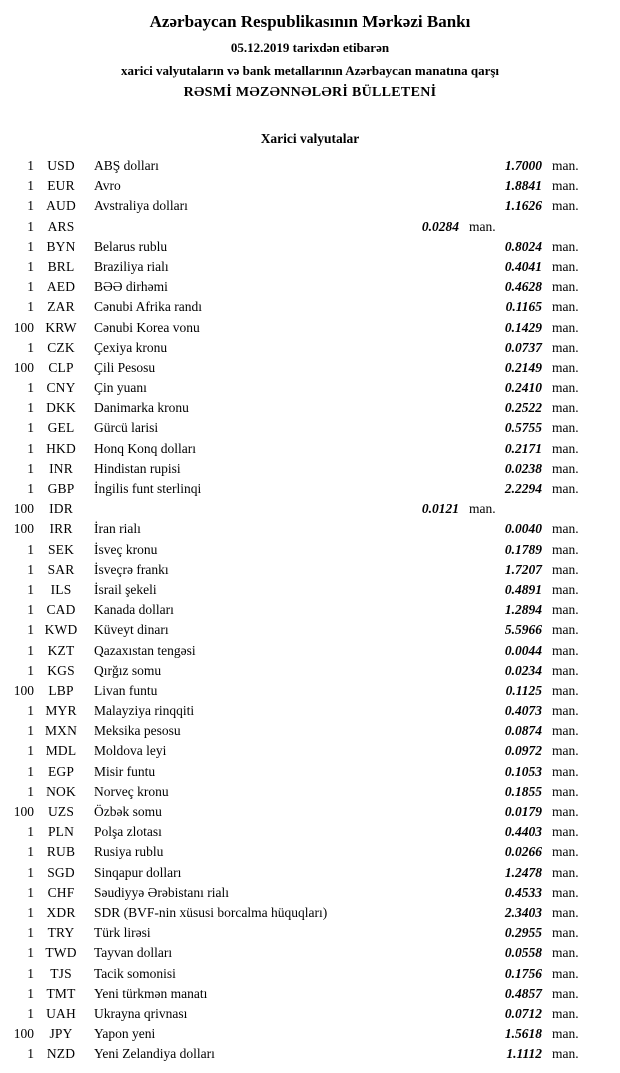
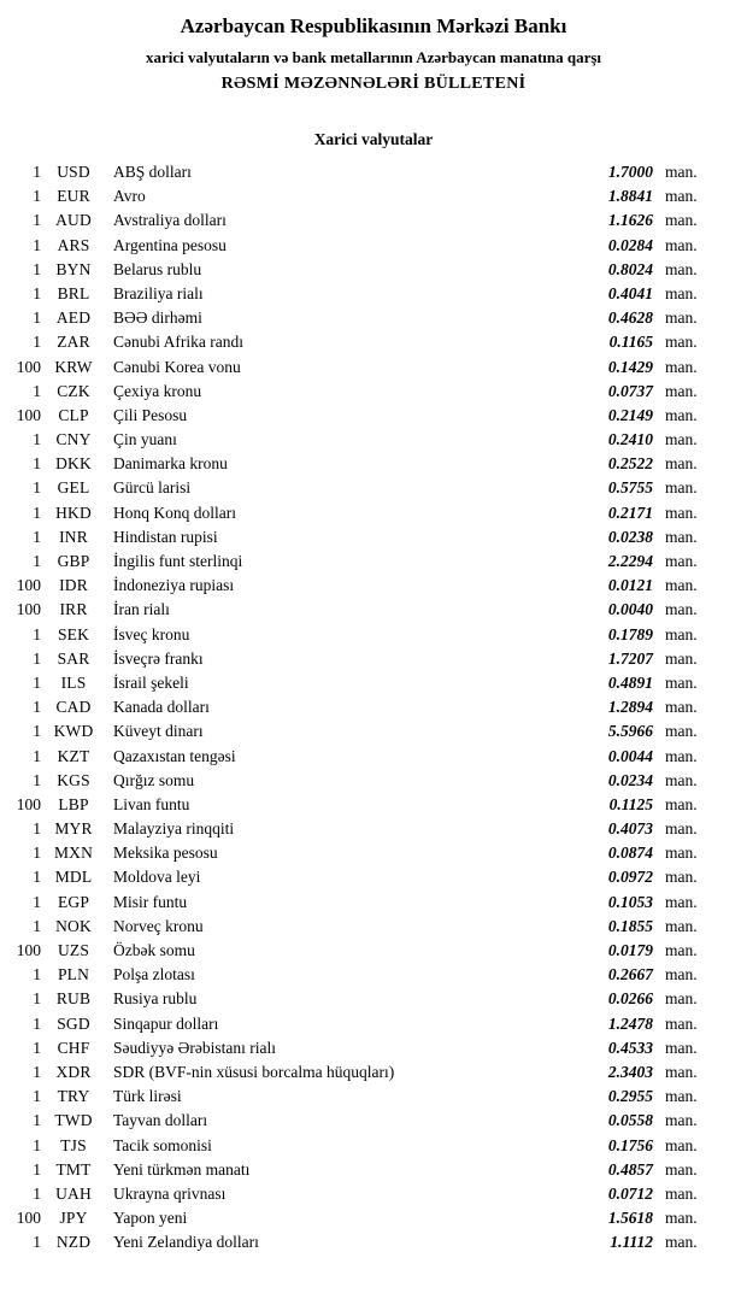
  Azərbaycan Respublikasının Mərkəzi Bankı
- 05.12.2019 tarixdən etibarən
  xarici valyutaların və bank metallarının Azərbaycan manatına qarşı
  RƏSMİ MƏZƏNNƏLƏRİ BÜLLETENİ
  Xarici valyutalar
  1
  USD
  ABŞ dolları
  1.7000
  man.
  1
  EUR
  Avro
  1.8841
  man.
  1
  AUD
  Avstraliya dolları
  1.1626
  man.
  1
  ARS
+ Argentina pesosu
  0.0284
  man.
  1
  BYN
  Belarus rublu
  0.8024
  man.
  1
  BRL
  Braziliya rialı
  0.4041
  man.
  1
  AED
  BƏƏ dirhəmi
  0.4628
  man.
  1
  ZAR
  Cənubi Afrika randı
  0.1165
  man.
  100
  KRW
  Cənubi Korea vonu
  0.1429
  man.
  1
  CZK
  Çexiya kronu
  0.0737
  man.
  100
  CLP
  Çili Pesosu
  0.2149
  man.
  1
  CNY
  Çin yuanı
  0.2410
  man.
  1
  DKK
  Danimarka kronu
  0.2522
  man.
  1
  GEL
  Gürcü larisi
  0.5755
  man.
  1
  HKD
  Honq Konq dolları
  0.2171
  man.
  1
  INR
  Hindistan rupisi
  0.0238
  man.
  1
  GBP
  İngilis funt sterlinqi
  2.2294
  man.
  100
  IDR
+ İndoneziya rupiası
  0.0121
  man.
  100
  IRR
  İran rialı
  0.0040
  man.
  1
  SEK
  İsveç kronu
  0.1789
  man.
  1
  SAR
  İsveçrə frankı
  1.7207
  man.
  1
  ILS
  İsrail şekeli
  0.4891
  man.
  1
  CAD
  Kanada dolları
  1.2894
  man.
  1
  KWD
  Küveyt dinarı
  5.5966
  man.
  1
  KZT
  Qazaxıstan tengəsi
  0.0044
  man.
  1
  KGS
  Qırğız somu
  0.0234
  man.
  100
  LBP
  Livan funtu
  0.1125
  man.
  1
  MYR
  Malayziya rinqqiti
  0.4073
  man.
  1
  MXN
  Meksika pesosu
  0.0874
  man.
  1
  MDL
  Moldova leyi
  0.0972
  man.
  1
  EGP
  Misir funtu
  0.1053
  man.
  1
  NOK
  Norveç kronu
  0.1855
  man.
  100
  UZS
  Özbək somu
  0.0179
  man.
  1
  PLN
  Polşa zlotası
- 0.4403
+ 0.2667
  man.
  1
  RUB
  Rusiya rublu
  0.0266
  man.
  1
  SGD
  Sinqapur dolları
  1.2478
  man.
  1
  CHF
  Səudiyyə Ərəbistanı rialı
  0.4533
  man.
  1
  XDR
  SDR (BVF-nin xüsusi borcalma hüquqları)
  2.3403
  man.
  1
  TRY
  Türk lirəsi
  0.2955
  man.
  1
  TWD
  Tayvan dolları
  0.0558
  man.
  1
  TJS
  Tacik somonisi
  0.1756
  man.
  1
  TMT
  Yeni türkmən manatı
  0.4857
  man.
  1
  UAH
  Ukrayna qrivnası
  0.0712
  man.
  100
  JPY
  Yapon yeni
  1.5618
  man.
  1
  NZD
  Yeni Zelandiya dolları
  1.1112
  man.
